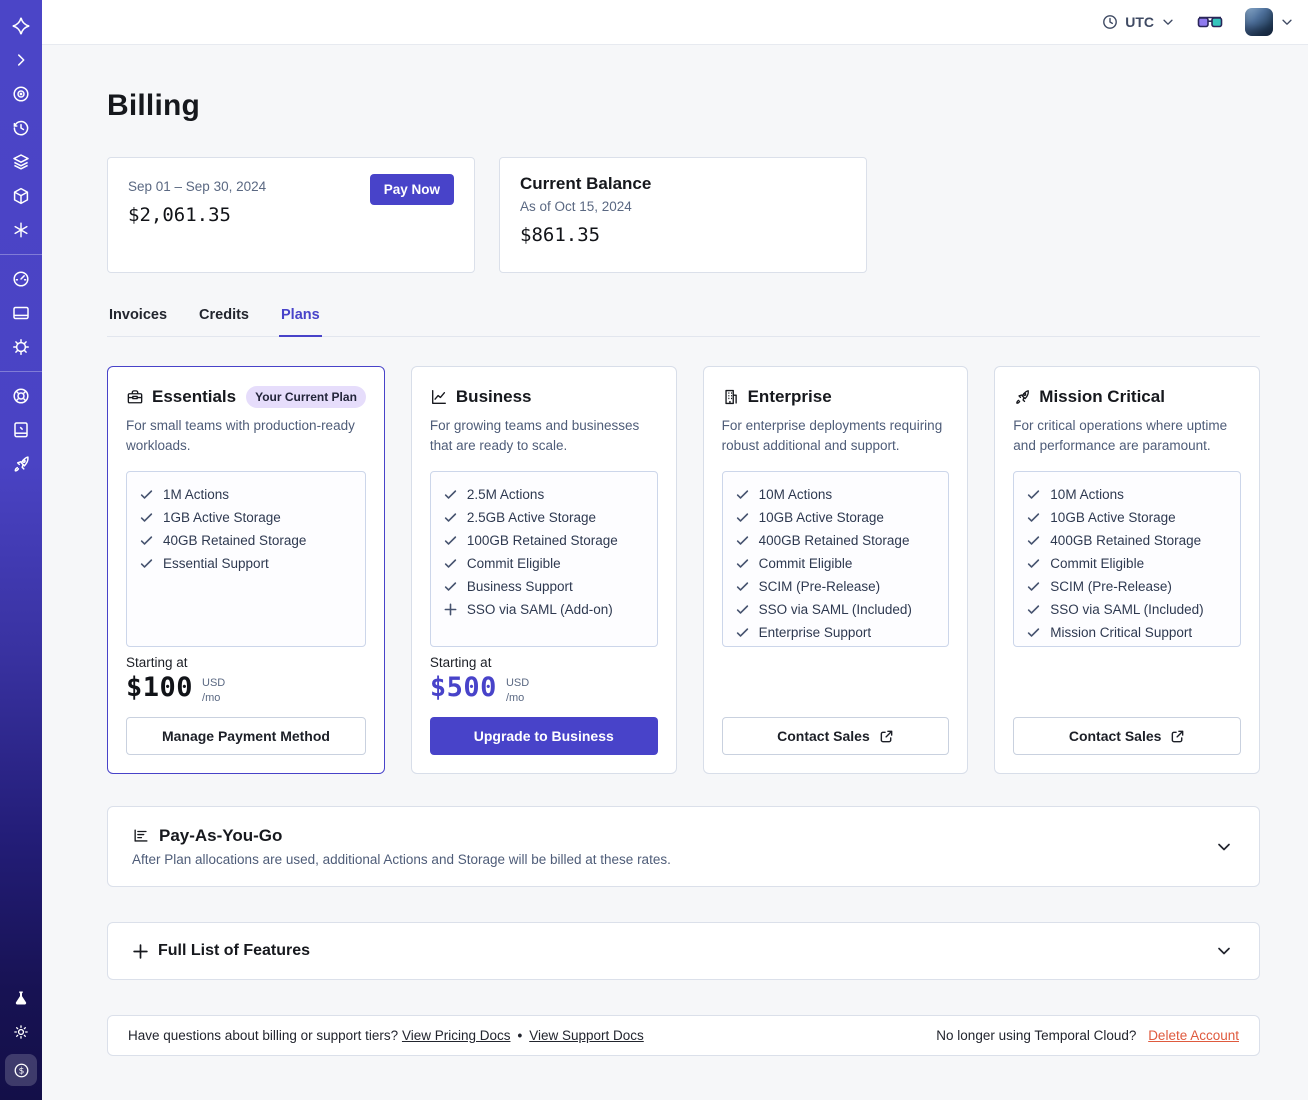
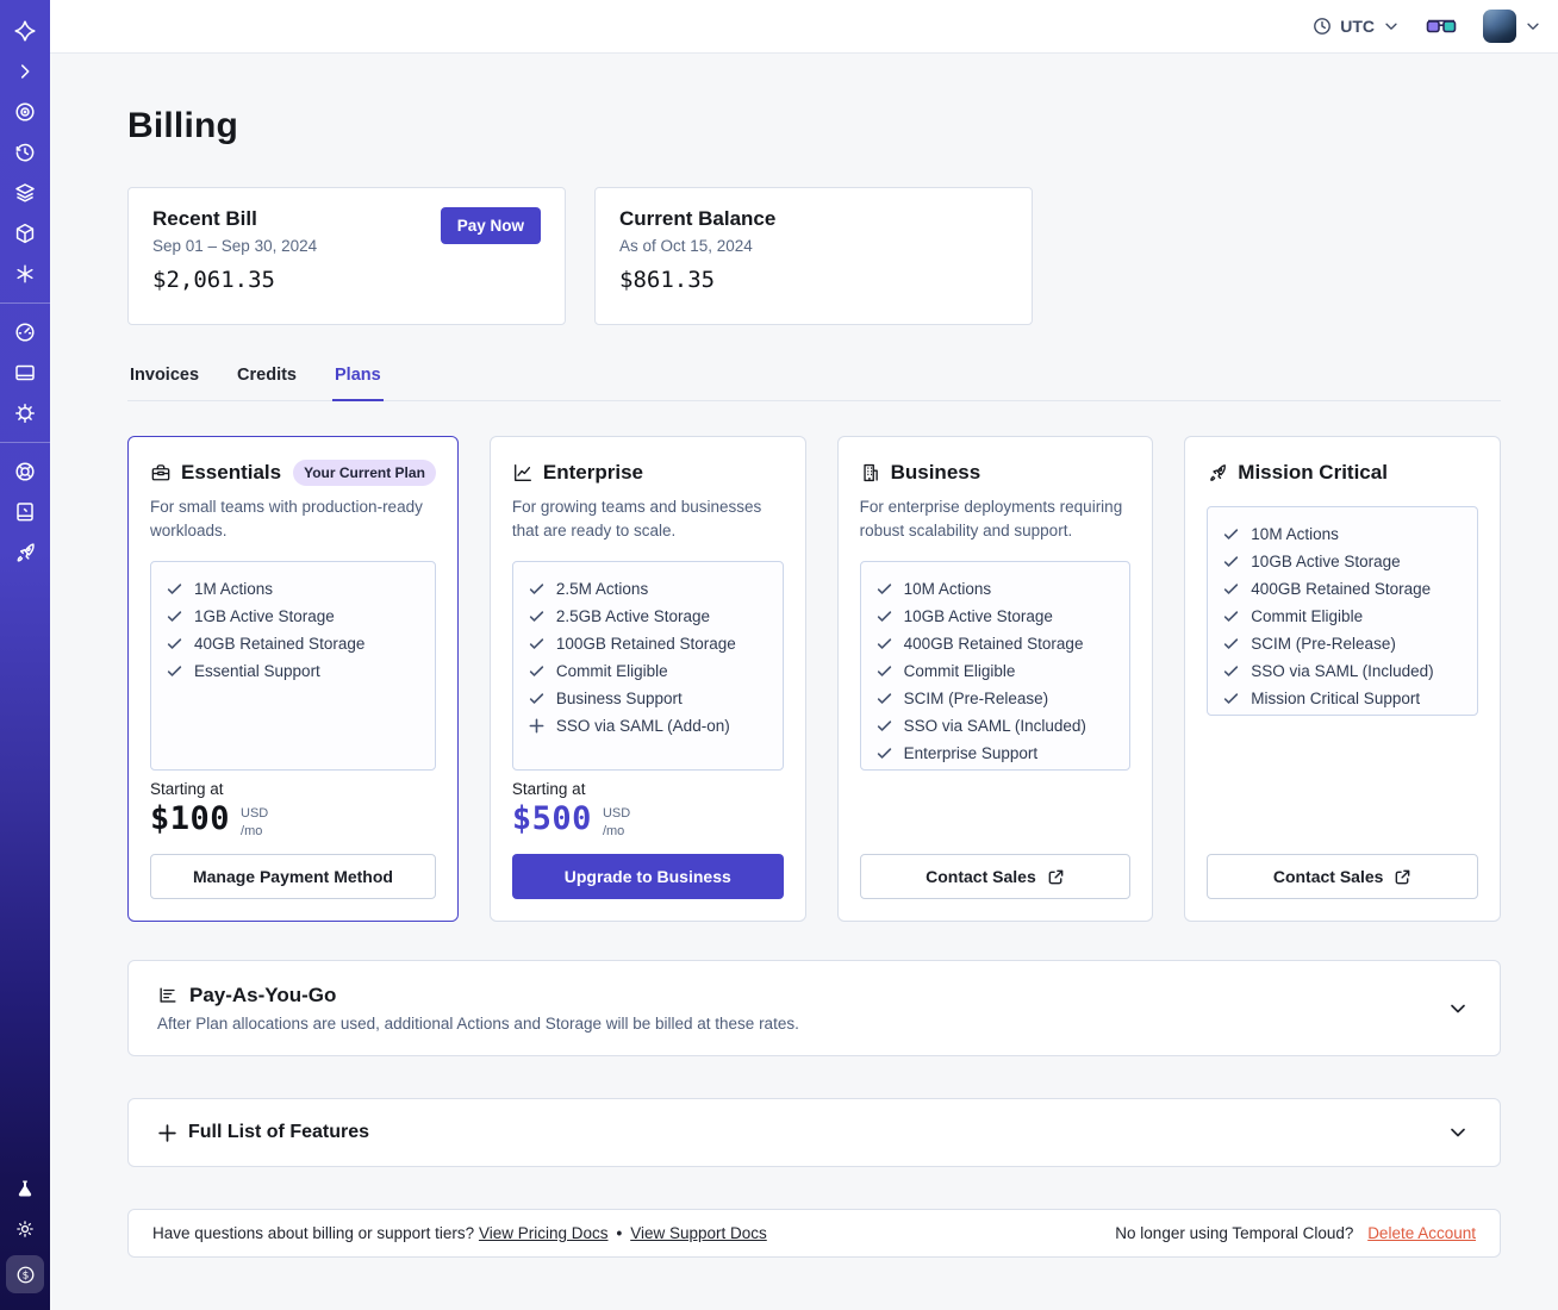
  $
  UTC
  Billing
+ Recent Bill
  Sep 01 – Sep 30, 2024
  $2,061.35
  Pay Now
  Current Balance
  As of Oct 15, 2024
  $861.35
  Invoices
  Credits
  Plans
  Essentials
  Your Current Plan
  For small teams with production-ready workloads.
  1M Actions
  1GB Active Storage
  40GB Retained Storage
  Essential Support
  Starting at
  $100
  USD
  /mo
  Manage Payment Method
- Business
+ Enterprise
  For growing teams and businesses that are ready to scale.
  2.5M Actions
  2.5GB Active Storage
  100GB Retained Storage
  Commit Eligible
  Business Support
  SSO via SAML (Add-on)
  Starting at
  $500
  USD
  /mo
  Upgrade to Business
- Enterprise
+ Business
- For enterprise deployments requiring robust additional and support.
+ For enterprise deployments requiring robust scalability and support.
  10M Actions
  10GB Active Storage
  400GB Retained Storage
  Commit Eligible
  SCIM (Pre-Release)
  SSO via SAML (Included)
  Enterprise Support
  Contact Sales
  Mission Critical
- For critical operations where uptime and performance are paramount.
  10M Actions
  10GB Active Storage
  400GB Retained Storage
  Commit Eligible
  SCIM (Pre-Release)
  SSO via SAML (Included)
  Mission Critical Support
  Contact Sales
  Pay-As-You-Go
  After Plan allocations are used, additional Actions and Storage will be billed at these rates.
  Full List of Features
  Have questions about billing or support tiers? View Pricing Docs • View Support Docs
  No longer using Temporal Cloud? Delete Account
